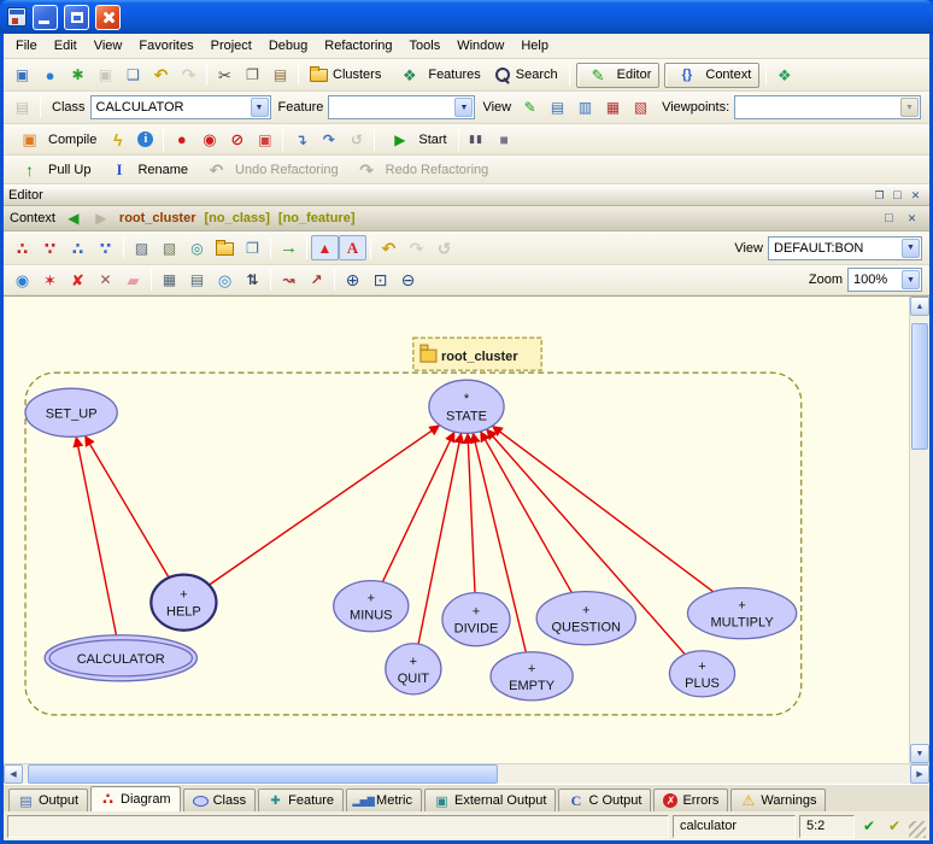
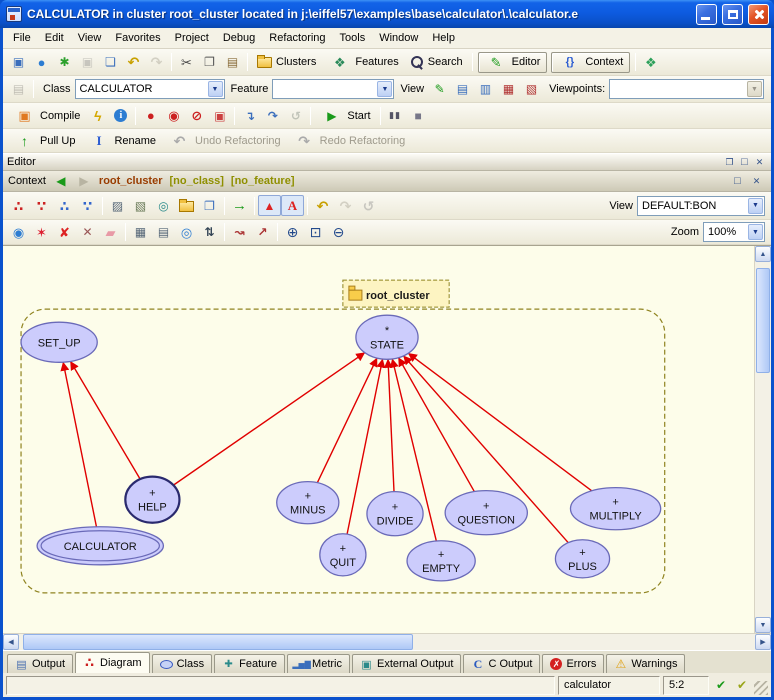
+ CALCULATOR in cluster root_cluster located in j:\eiffel57\examples\base\calculator\.\calculator.e
  File
  Edit
  View
  Favorites
  Project
  Debug
  Refactoring
  Tools
  Window
  Help
  Clusters
  Features
  Search
  Editor
  Context
  Class
  CALCULATOR
  Feature
  View
  Viewpoints:
  Compile
  Start
  Pull Up
  Rename
  Undo Refactoring
  Redo Refactoring
  Editor
  Context
  root_cluster
  [no_class]
  [no_feature]
  View
  DEFAULT:BON
  Zoom
  100%
  root_cluster
  SET_UP
  *
  STATE
  +
  HELP
  CALCULATOR
  +
  MINUS
  +
  QUIT
  +
  DIVIDE
  +
  EMPTY
  +
  QUESTION
  +
  PLUS
  +
  MULTIPLY
  Output
  Diagram
  Class
  Feature
  Metric
  External Output
  C Output
  Errors
  Warnings
  calculator
  5:2
